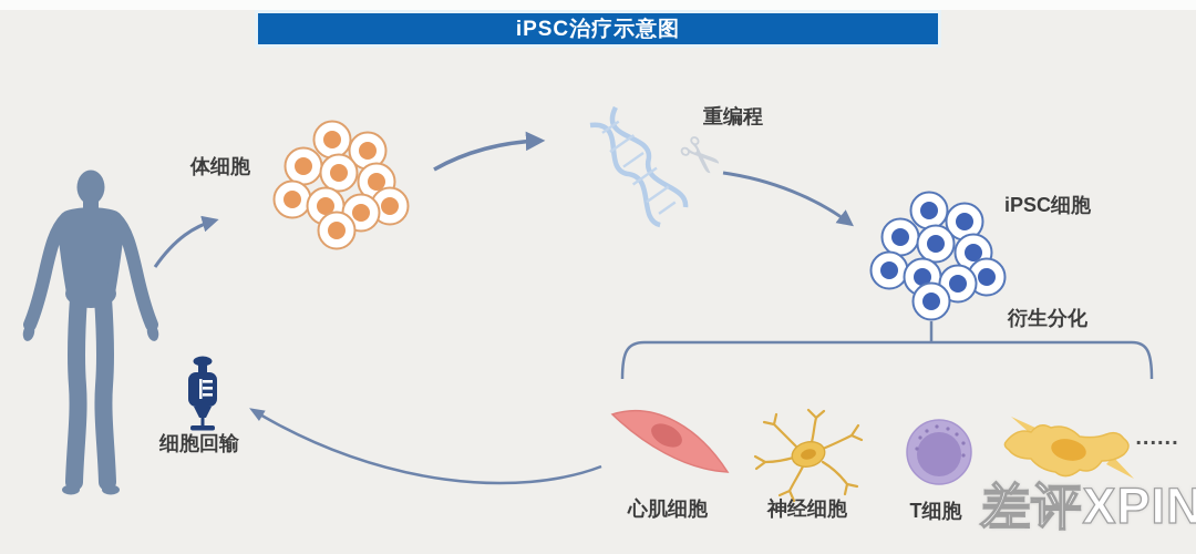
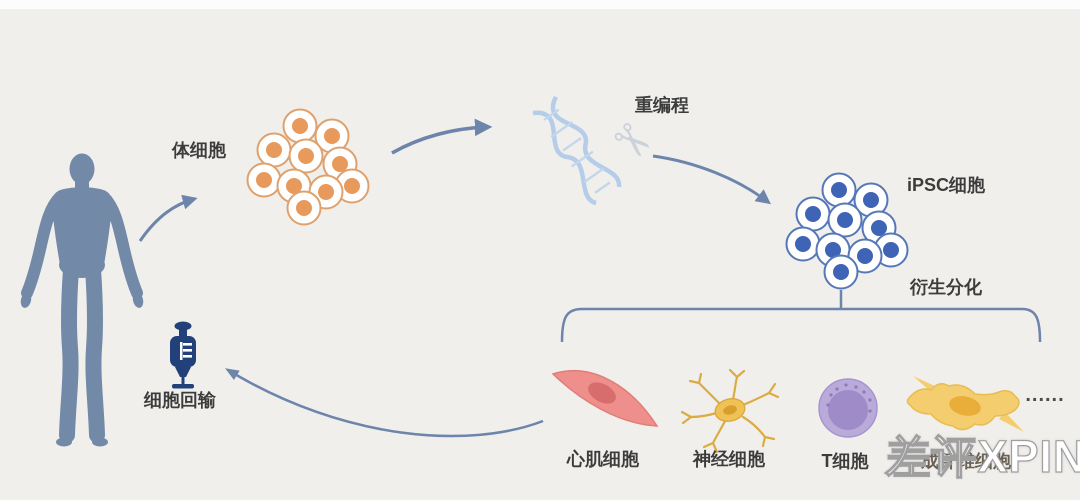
- iPSC治疗示意图
  体细胞
  重编程
  iPSC细胞
  衍生分化
  细胞回输
  心肌细胞
  神经细胞
  T细胞
+ 成纤维细胞
  ......
  差评XPIN
